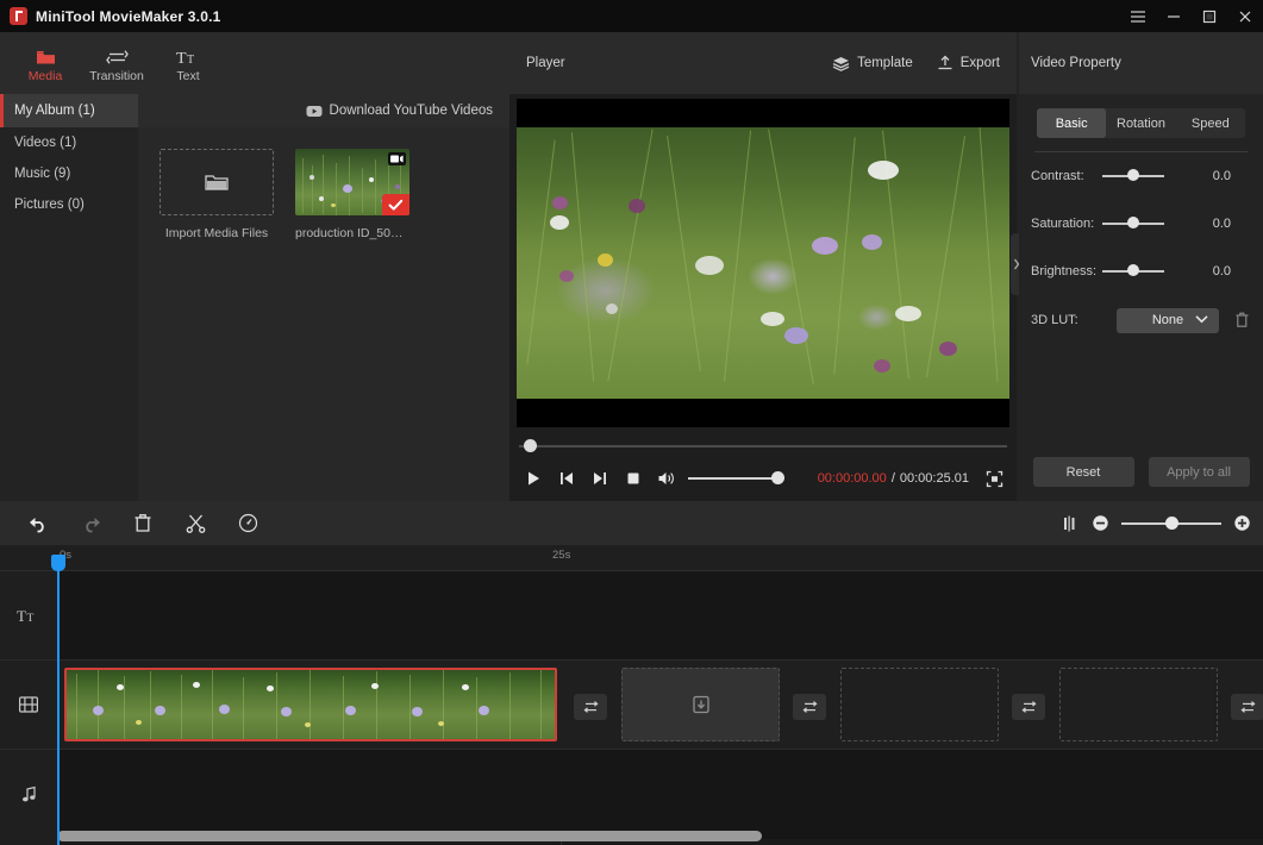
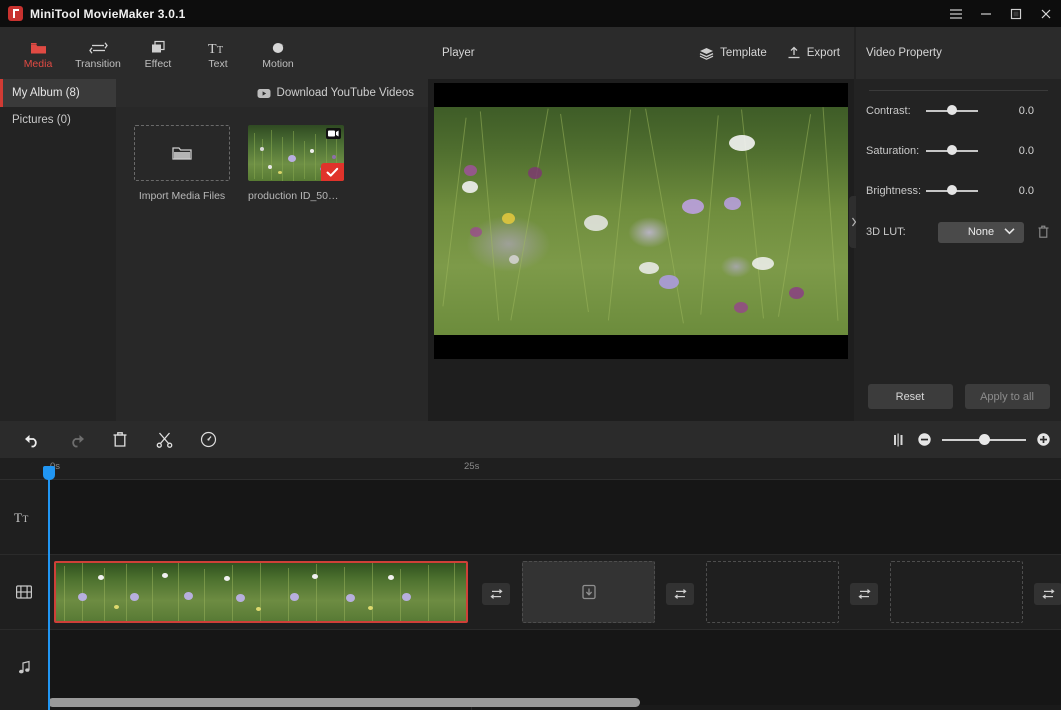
  MiniTool MovieMaker 3.0.1
  Media
  Transition
+ Effect
  T
  T
  Text
+ Motion
- My Album (1)
+ My Album (8)
  Download YouTube Videos
- Videos (1)
- Music (9)
  Pictures (0)
  Import Media Files
  production ID_5005.
  Player
  Template
  Export
- 00:00:00.00
- /
- 00:00:25.01
  Video Property
- Basic
- Rotation
- Speed
  Contrast:
  0.0
  Saturation:
  0.0
  Brightness:
  0.0
  3D LUT:
  None
  Reset
  Apply to all
  25s
  T
  T
